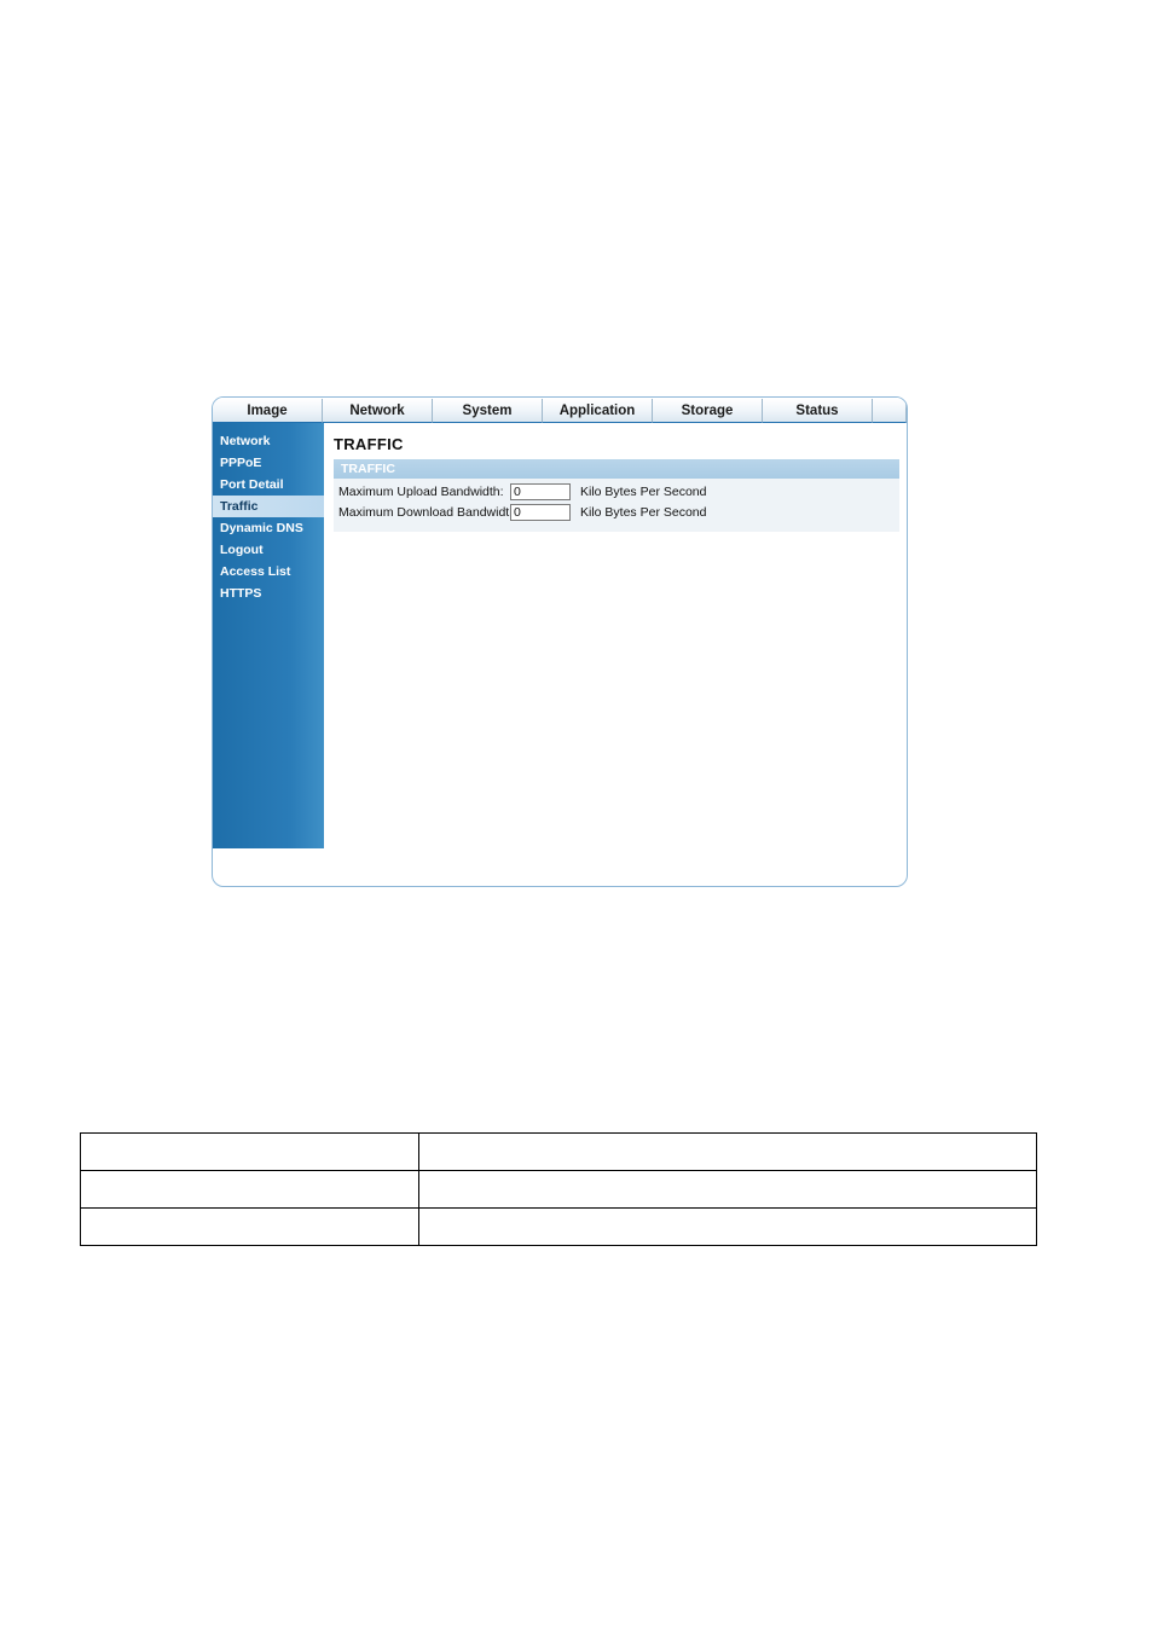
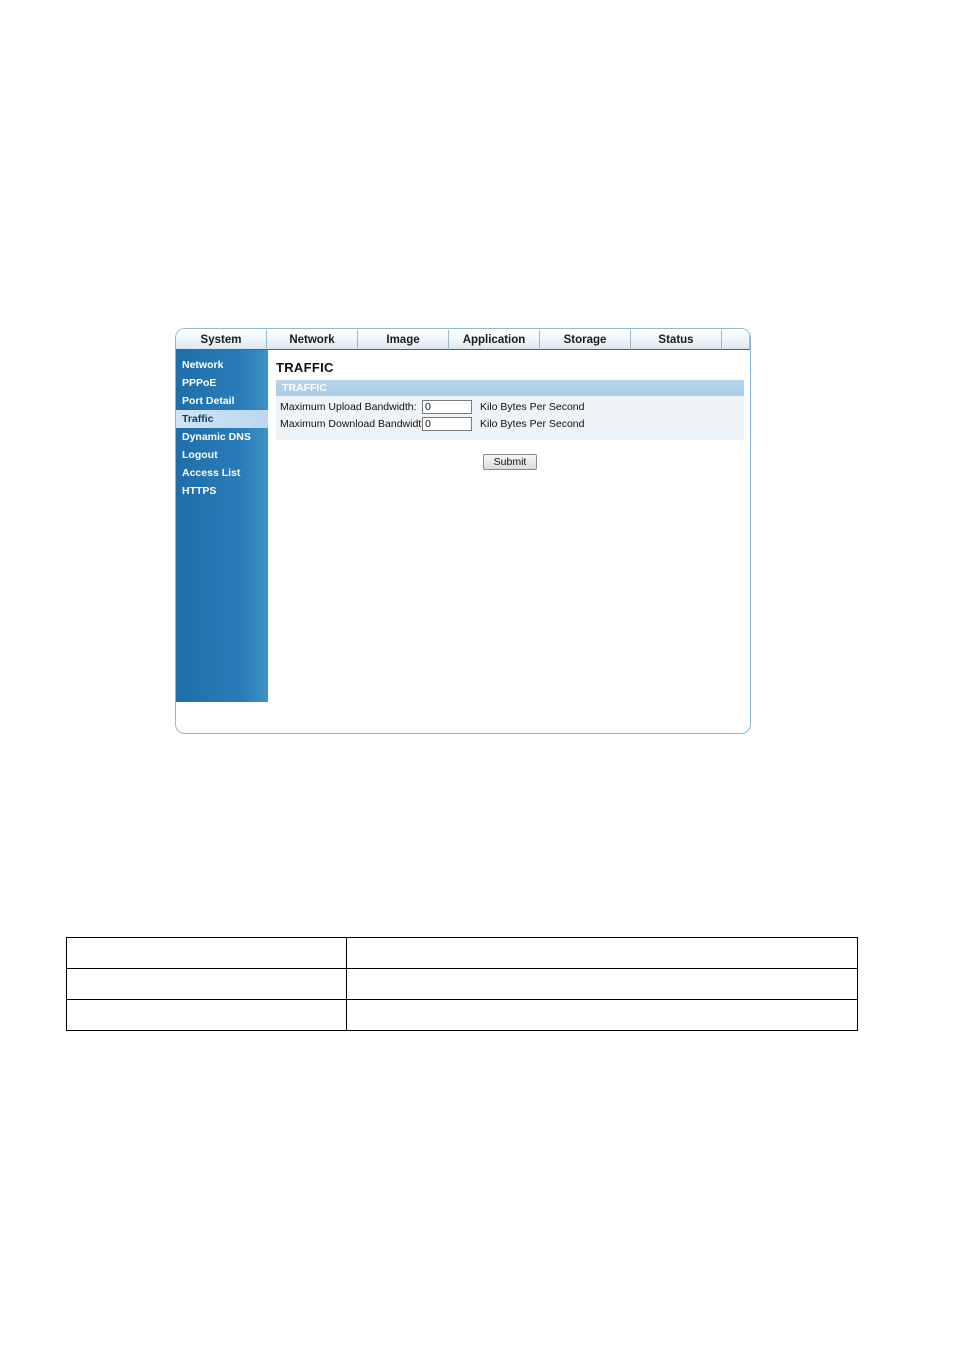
- Image
+ System
  Network
- System
+ Image
  Application
  Storage
  Status
  Network
  PPPoE
  Port Detail
  Traffic
  Dynamic DNS
  Logout
  Access List
  HTTPS
  TRAFFIC
  TRAFFIC
  Maximum Upload Bandwidth:
  0
  Kilo Bytes Per Second
  Maximum Download Bandwidt
  0
  Kilo Bytes Per Second
+ Submit
